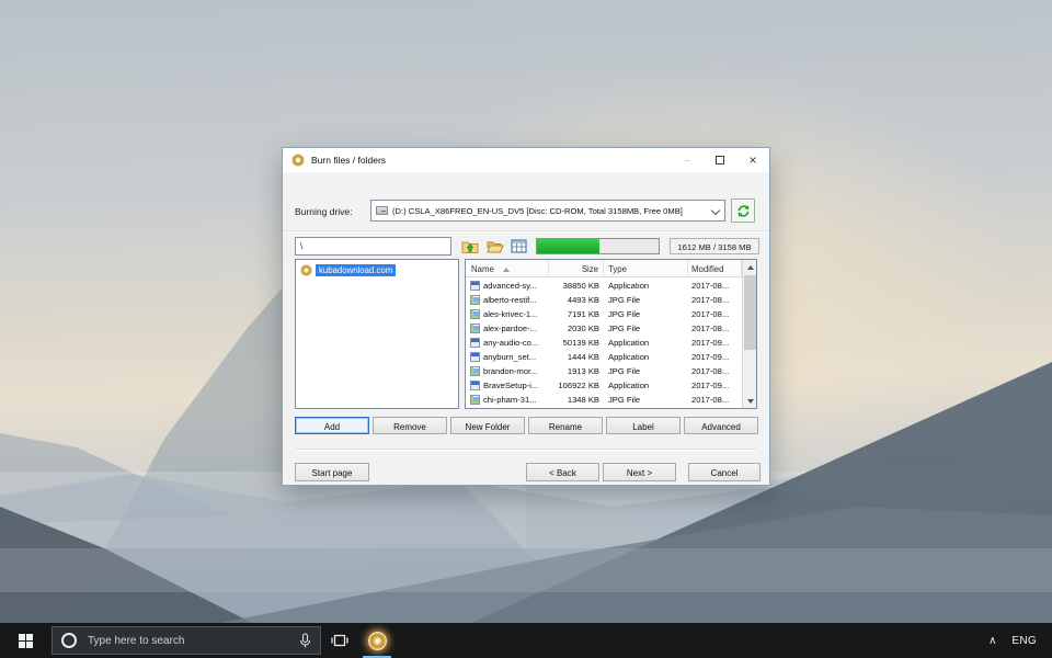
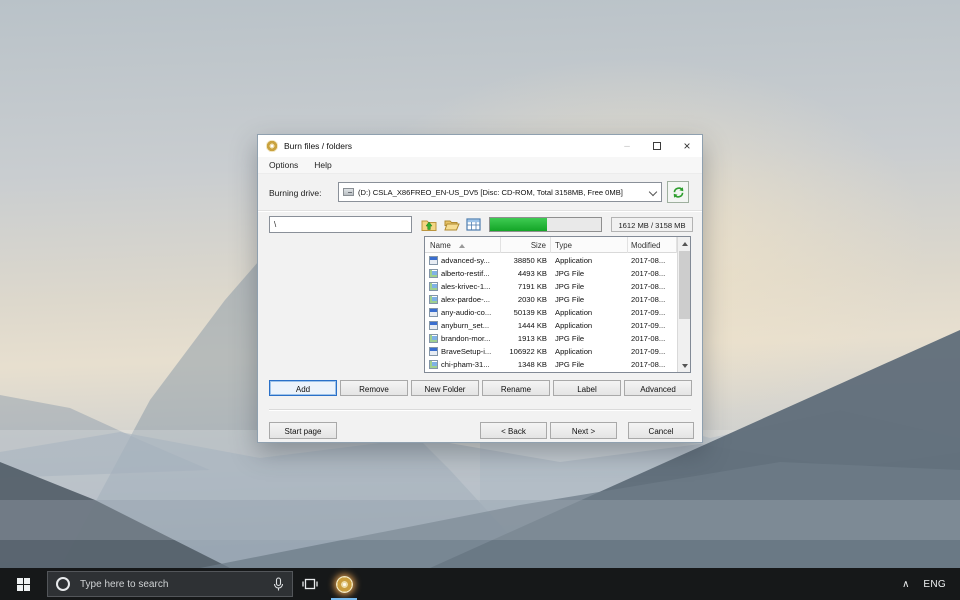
  Burn files / folders
  –
  ×
+ Options
+ Help
  Burning drive:
  (D:) CSLA_X86FREO_EN-US_DV5 [Disc: CD-ROM, Total 3158MB, Free 0MB]
  \
  1612 MB / 3158 MB
- kubadownload.com
  Name
  Size
  Type
  Modified
  advanced-sy...
  38850 KB
  Application
  2017-08...
  alberto-restif...
  4493 KB
  JPG File
  2017-08...
  ales-krivec-1...
  7191 KB
  JPG File
  2017-08...
  alex-pardoe-...
  2030 KB
  JPG File
  2017-08...
  any-audio-co...
  50139 KB
  Application
  2017-09...
  anyburn_set...
  1444 KB
  Application
  2017-09...
  brandon-mor...
  1913 KB
  JPG File
  2017-08...
  BraveSetup-i...
  106922 KB
  Application
  2017-09...
  chi-pham-31...
  1348 KB
  JPG File
  2017-08...
  Add
  Remove
  New Folder
  Rename
  Label
  Advanced
  Start page
  < Back
  Next >
  Cancel
  Type here to search
  ∧
  ENG
